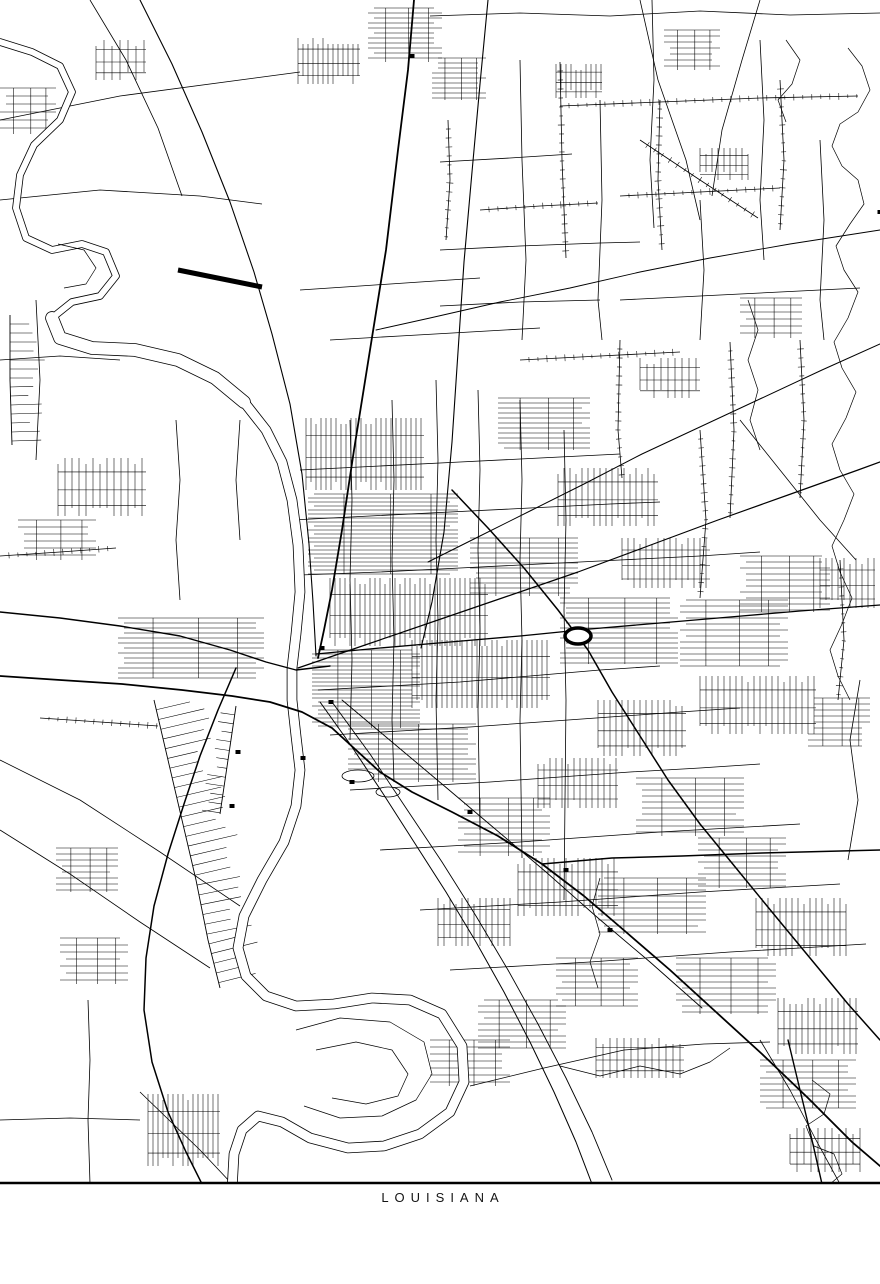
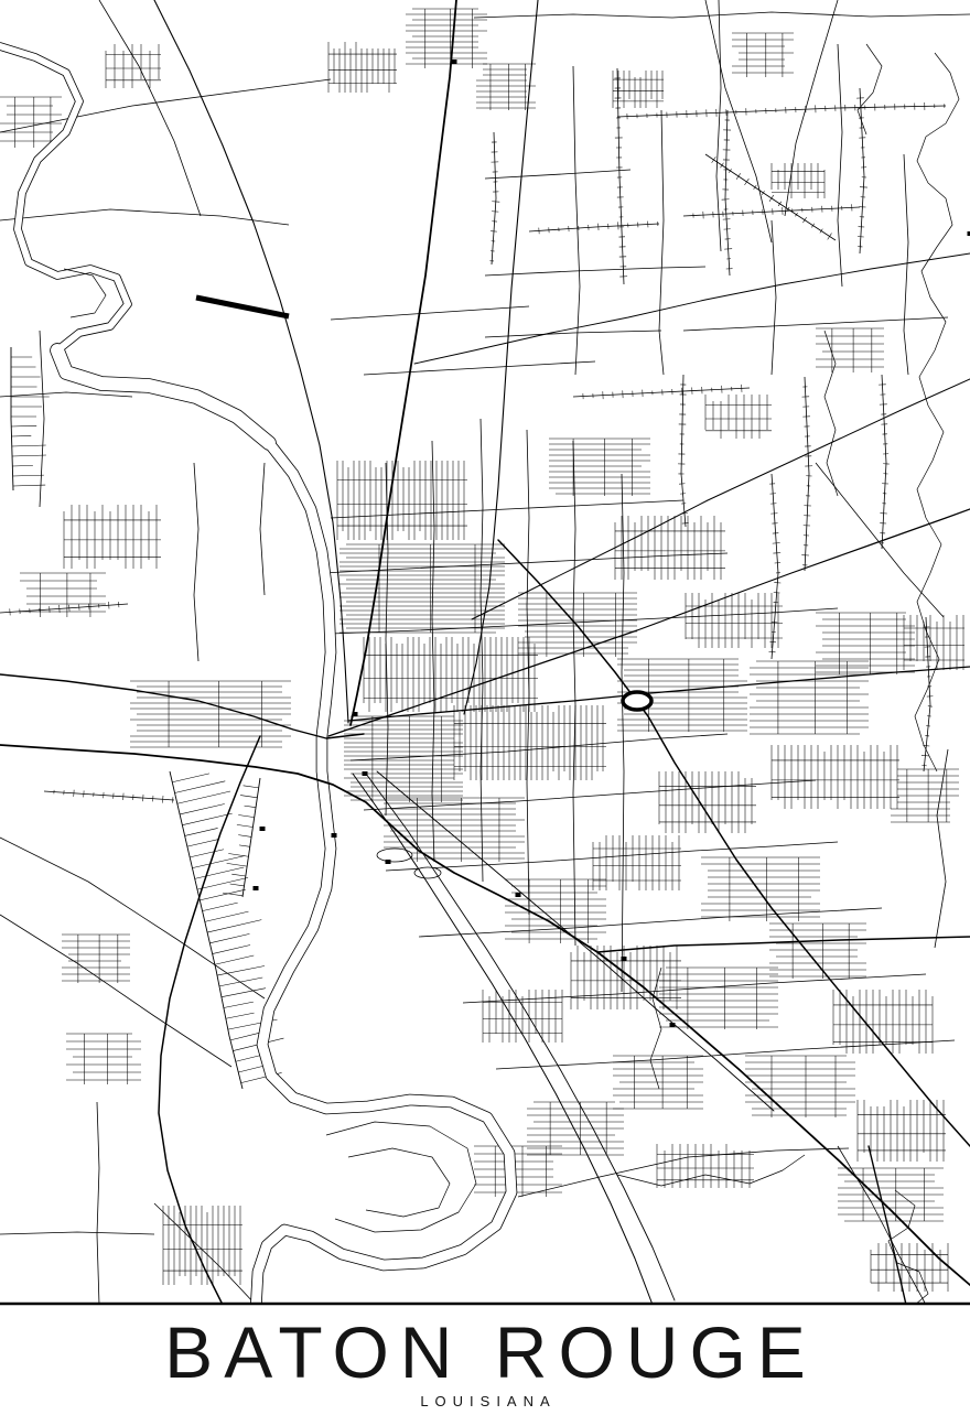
+ BATON ROUGE
  LOUISIANA
